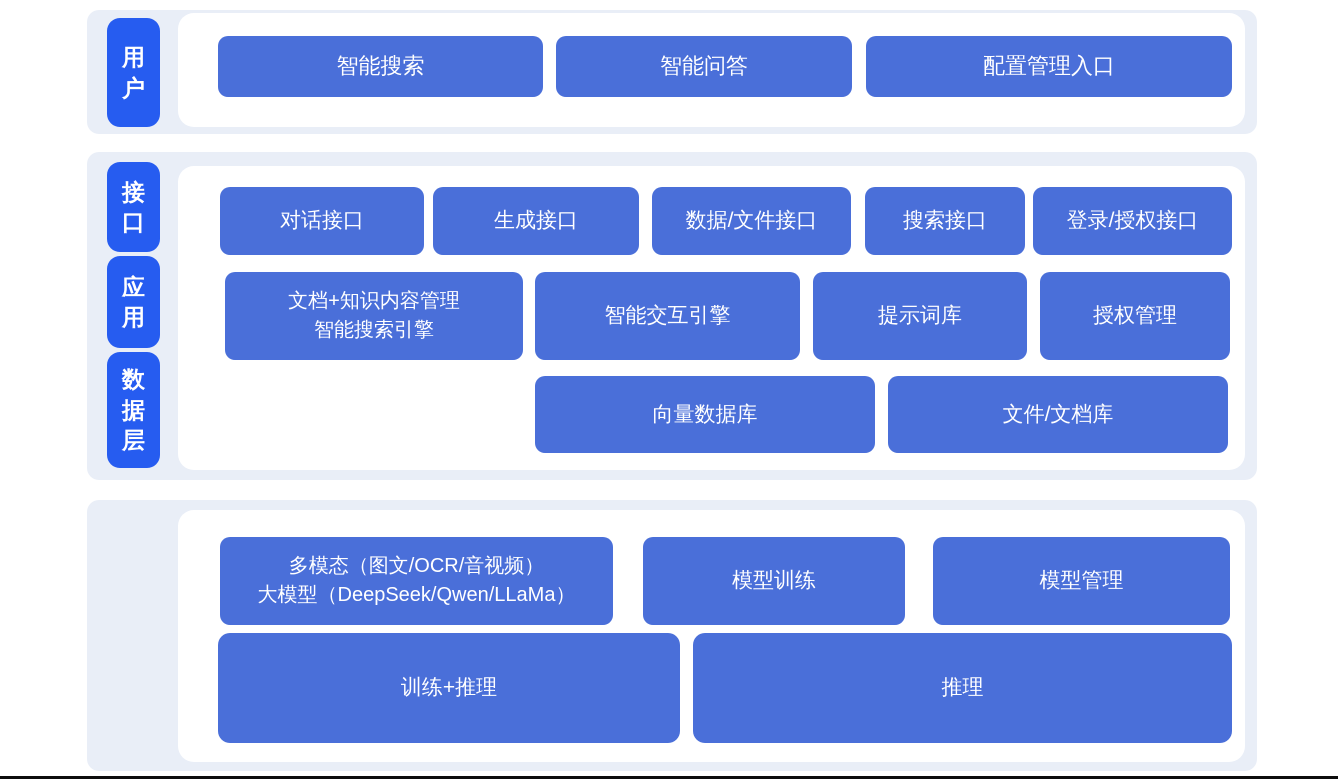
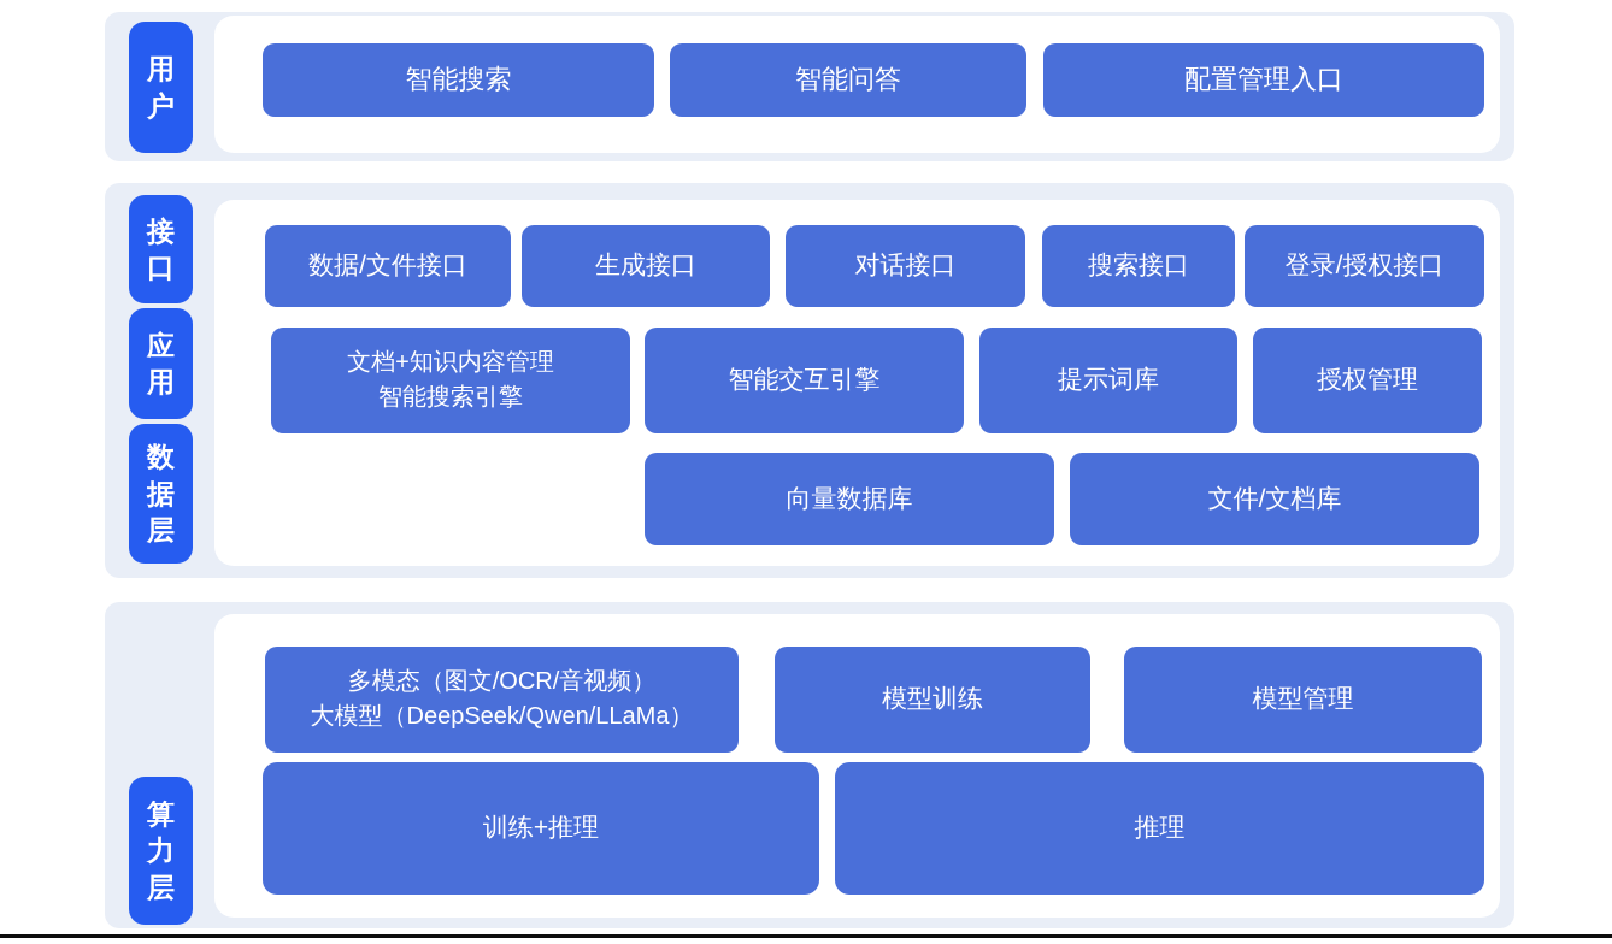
  用户
  智能搜索
  智能问答
  配置管理入口
  接口
  应用
  数据层
- 对话接口
+ 数据/文件接口
  生成接口
- 数据/文件接口
+ 对话接口
  搜索接口
  登录/授权接口
  文档+知识内容管理
  智能搜索引擎
  智能交互引擎
  提示词库
  授权管理
  向量数据库
  文件/文档库
+ 算力层
  多模态（图文/OCR/音视频）
  大模型（DeepSeek/Qwen/LLaMa）
  模型训练
  模型管理
  训练+推理
  推理
